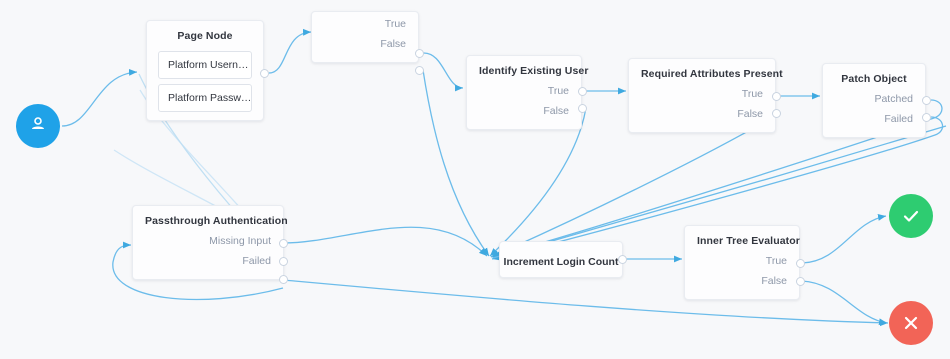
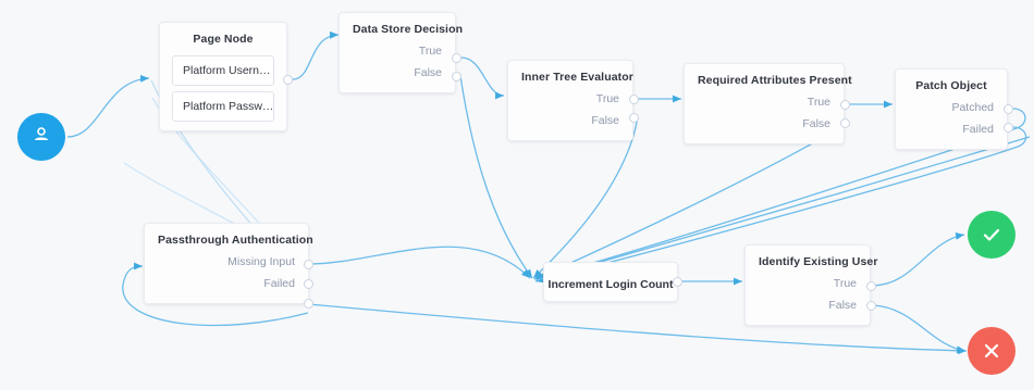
  Page Node
  Platform Usern…
  Platform Passw…
+ Data Store Decision
  True
  False
- Identify Existing User
+ Inner Tree Evaluator
  True
  False
  Required Attributes Present
  True
  False
  Patch Object
  Patched
  Failed
  Passthrough Authentication
  Missing Input
  Failed
  Increment Login Count
- Inner Tree Evaluator
+ Identify Existing User
  True
  False
